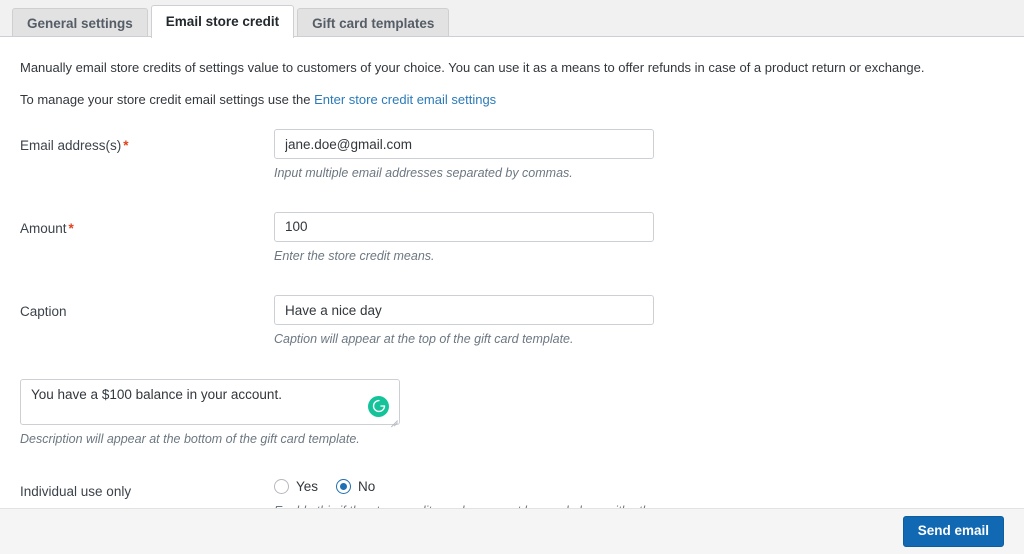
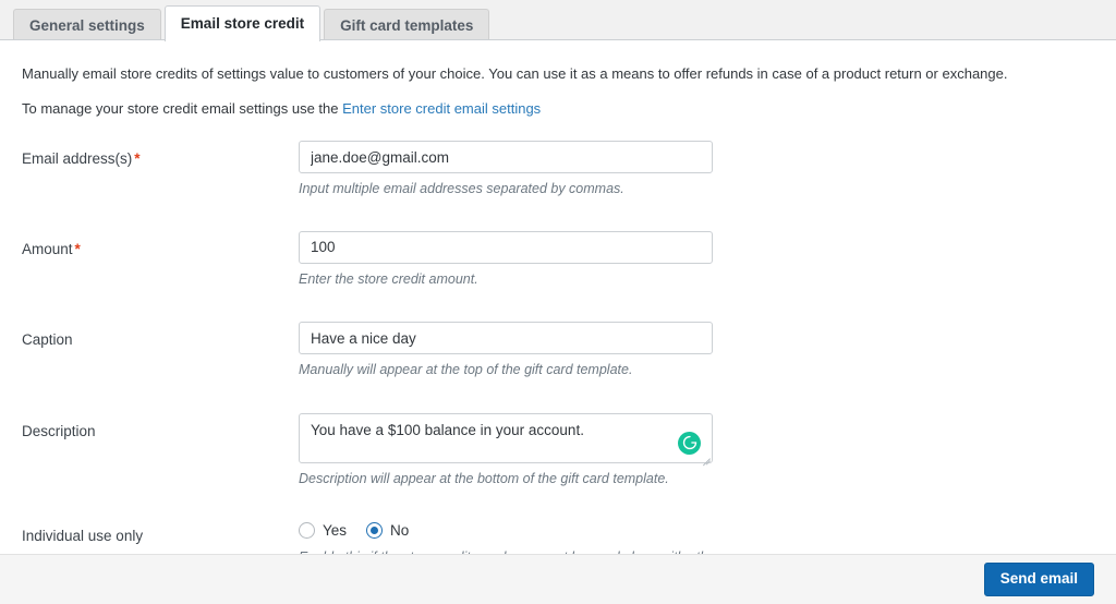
  General settings
  Email store credit
  Gift card templates
  Manually email store credits of settings value to customers of your choice. You can use it as a means to offer refunds in case of a product return or exchange.
  To manage your store credit email settings use the Enter store credit email settings
  Email address(s) *
  jane.doe@gmail.com
  Input multiple email addresses separated by commas.
  Amount *
  100
- Enter the store credit means.
+ Enter the store credit amount.
  Caption
  Have a nice day
- Caption will appear at the top of the gift card template.
+ Manually will appear at the top of the gift card template.
+ Description
  You have a $100 balance in your account.
  Description will appear at the bottom of the gift card template.
  Individual use only
  Yes
  No
  Send email
